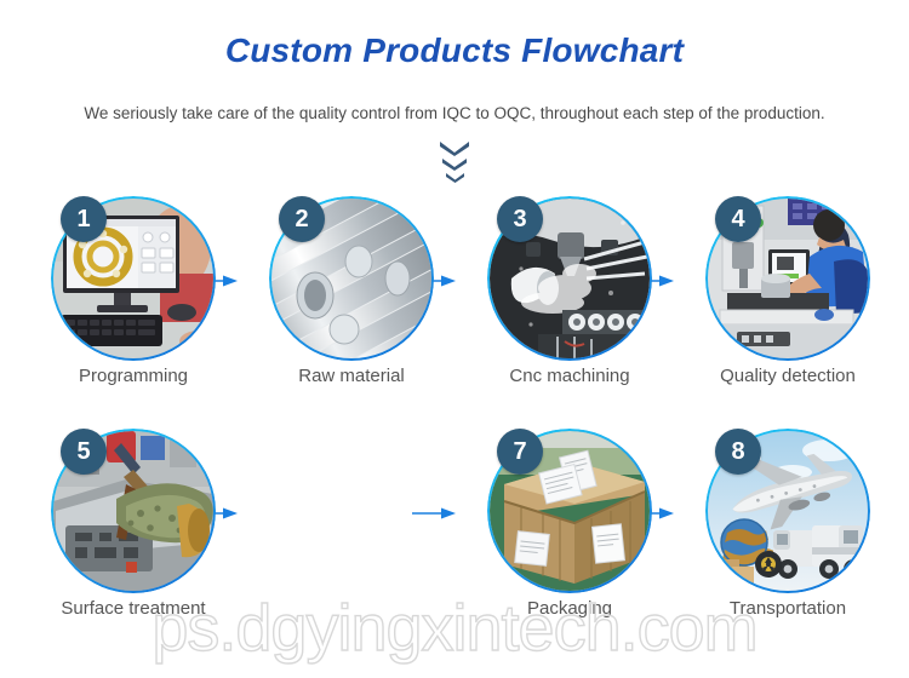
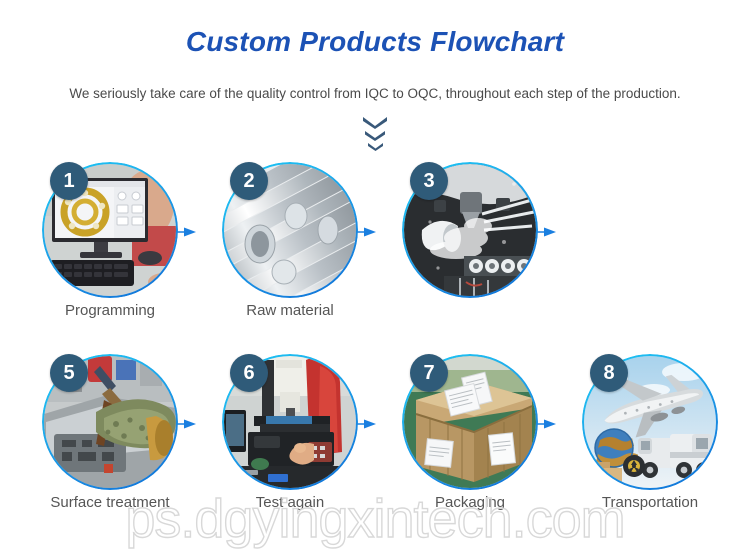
  Custom Products Flowchart
  We seriously take care of the quality control from IQC to OQC, throughout each step of the production.
  1
  Programming
  2
  Raw material
  3
- Cnc machining
- 4
- Quality detection
  5
  Surface treatment
+ 6
+ Test again
  7
  Packaging
  8
  Transportation
  ps.dgyingxintech.com
